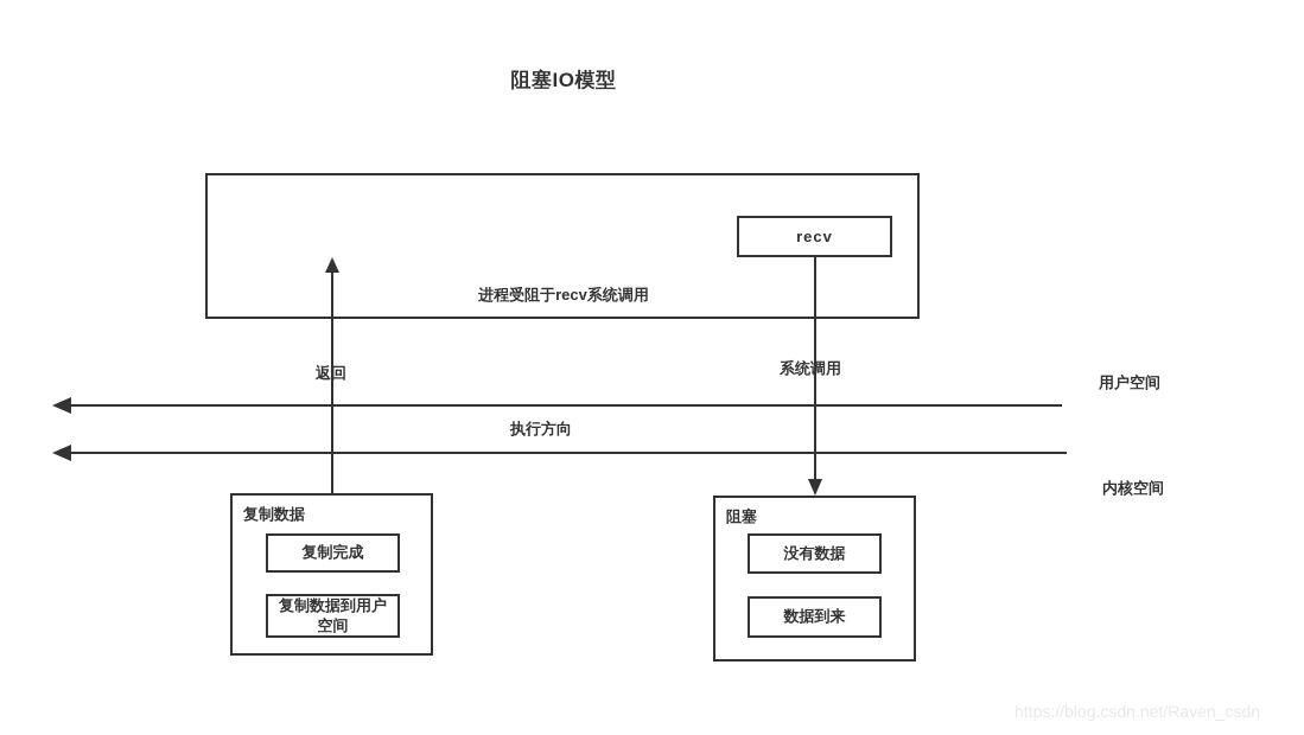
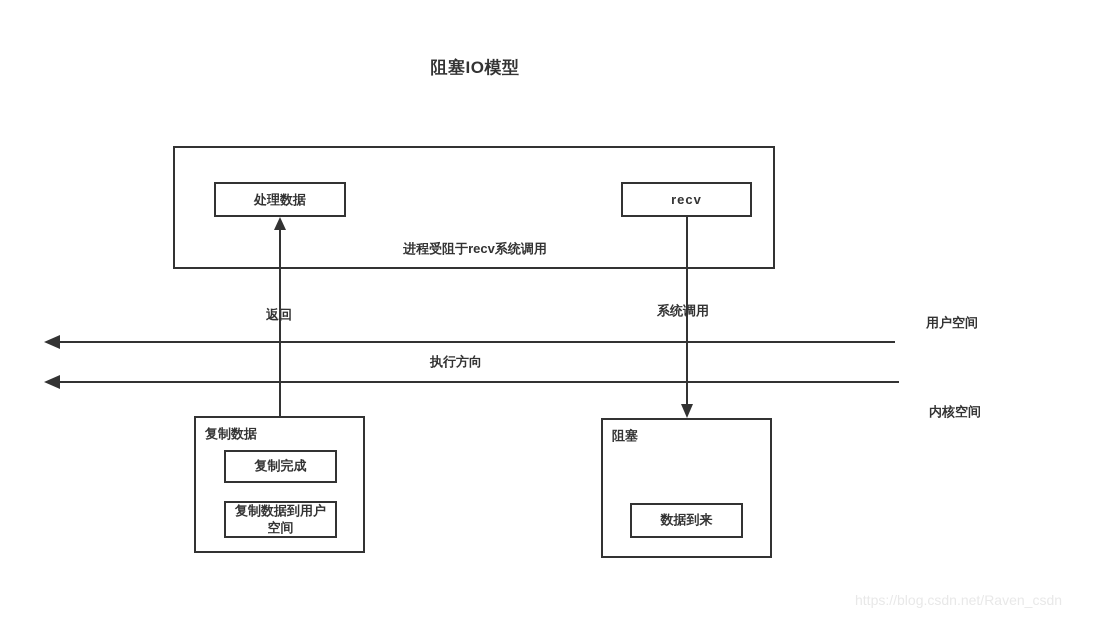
  阻塞IO模型
+ 处理数据
  recv
  进程受阻于recv系统调用
  返回
  系统调用
  执行方向
  用户空间
  内核空间
  复制数据
  复制完成
  复制数据到用户空间
  阻塞
- 没有数据
  数据到来
